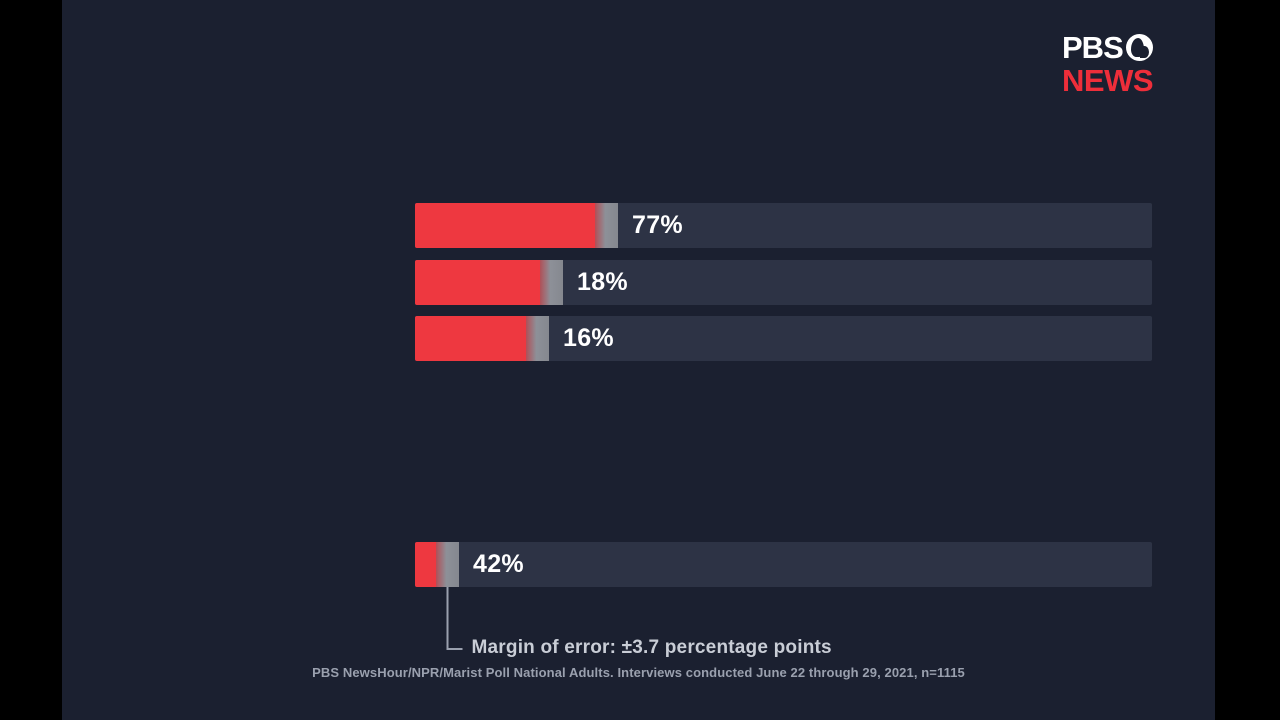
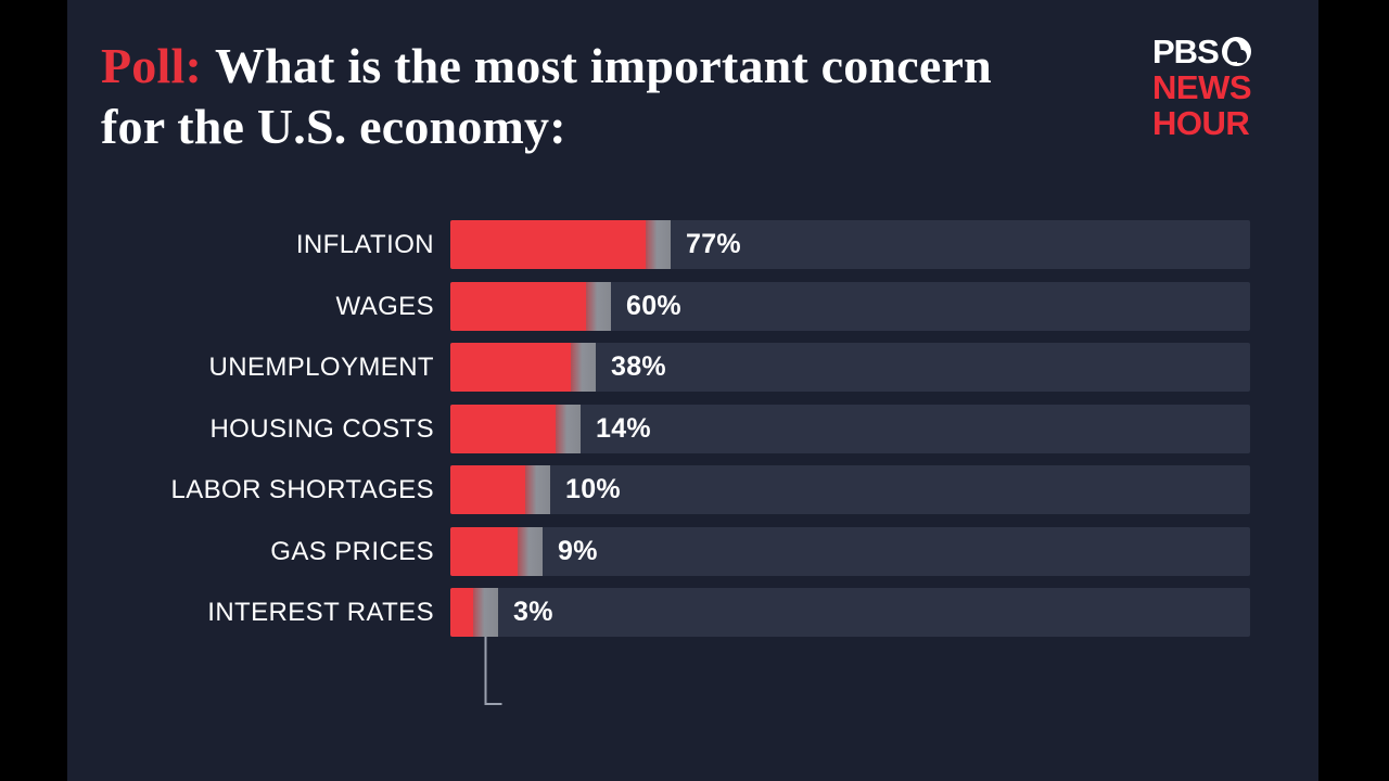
+ Poll: What is the most important concern for the U.S. economy:
  PBS
  NEWS
+ HOUR
+ INFLATION
  77%
+ WAGES
- 18%
+ 60%
+ UNEMPLOYMENT
- 16%
+ 38%
+ HOUSING COSTS
+ 14%
+ LABOR SHORTAGES
+ 10%
+ GAS PRICES
+ 9%
+ INTEREST RATES
- 42%
+ 3%
- Margin of error: ±3.7 percentage points
- PBS NewsHour/NPR/Marist Poll National Adults. Interviews conducted June 22 through 29, 2021, n=1115
